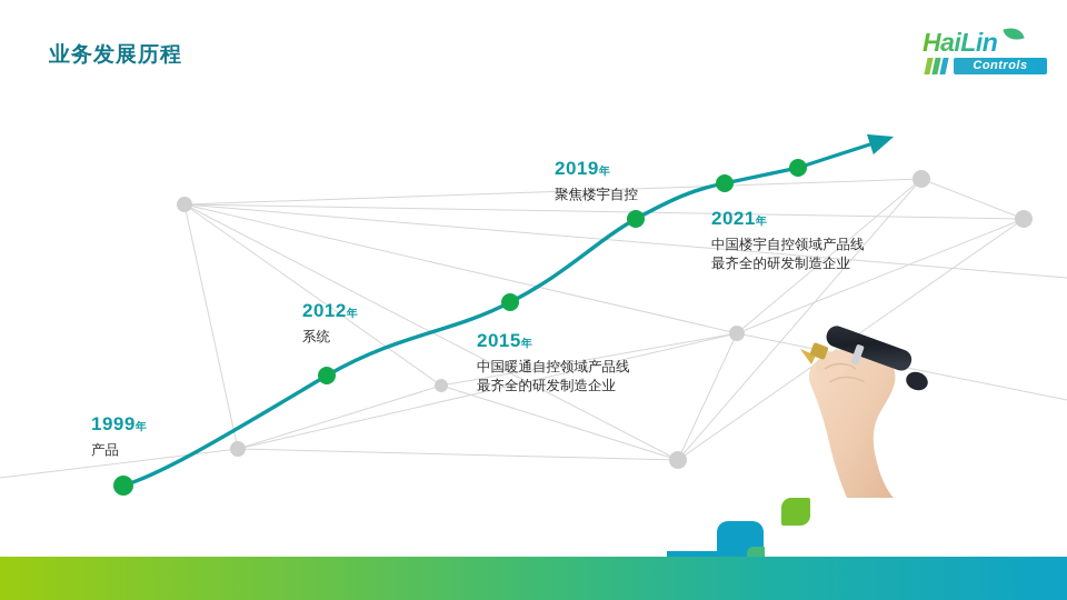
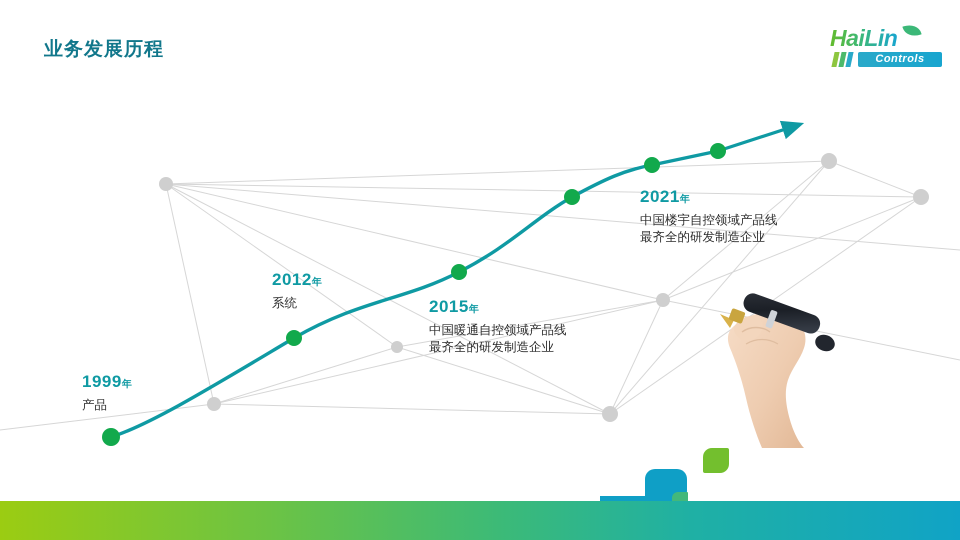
  业务发展历程
  HaiLin
  Controls
  1999年
  产品
  2012年
  系统
  2015年
  中国暖通自控领域产品线
  最齐全的研发制造企业
- 2019年
- 聚焦楼宇自控
  2021年
  中国楼宇自控领域产品线
  最齐全的研发制造企业
